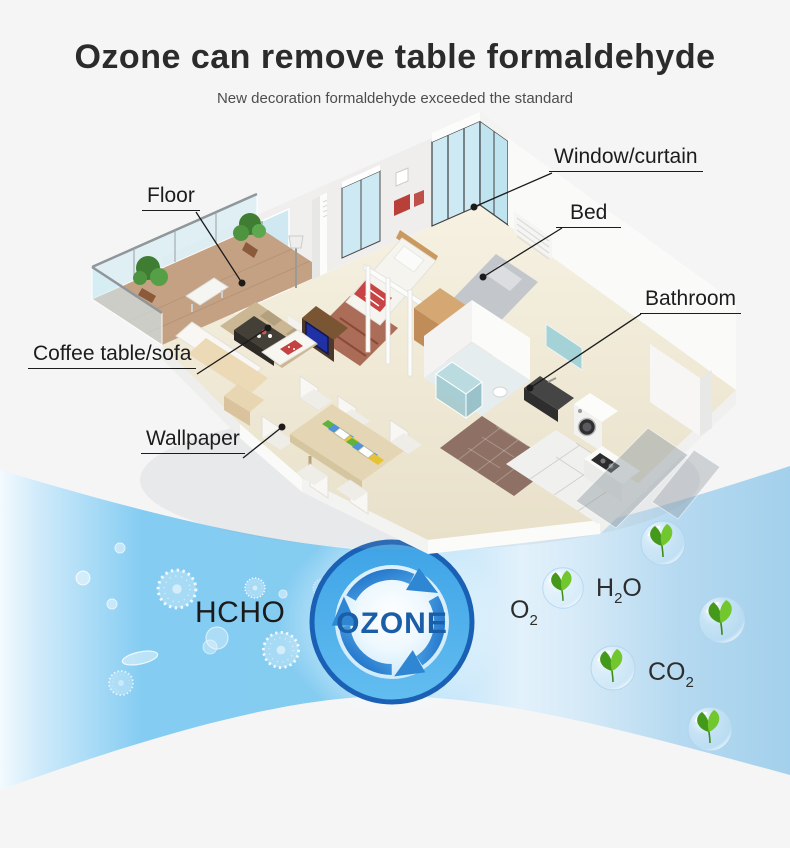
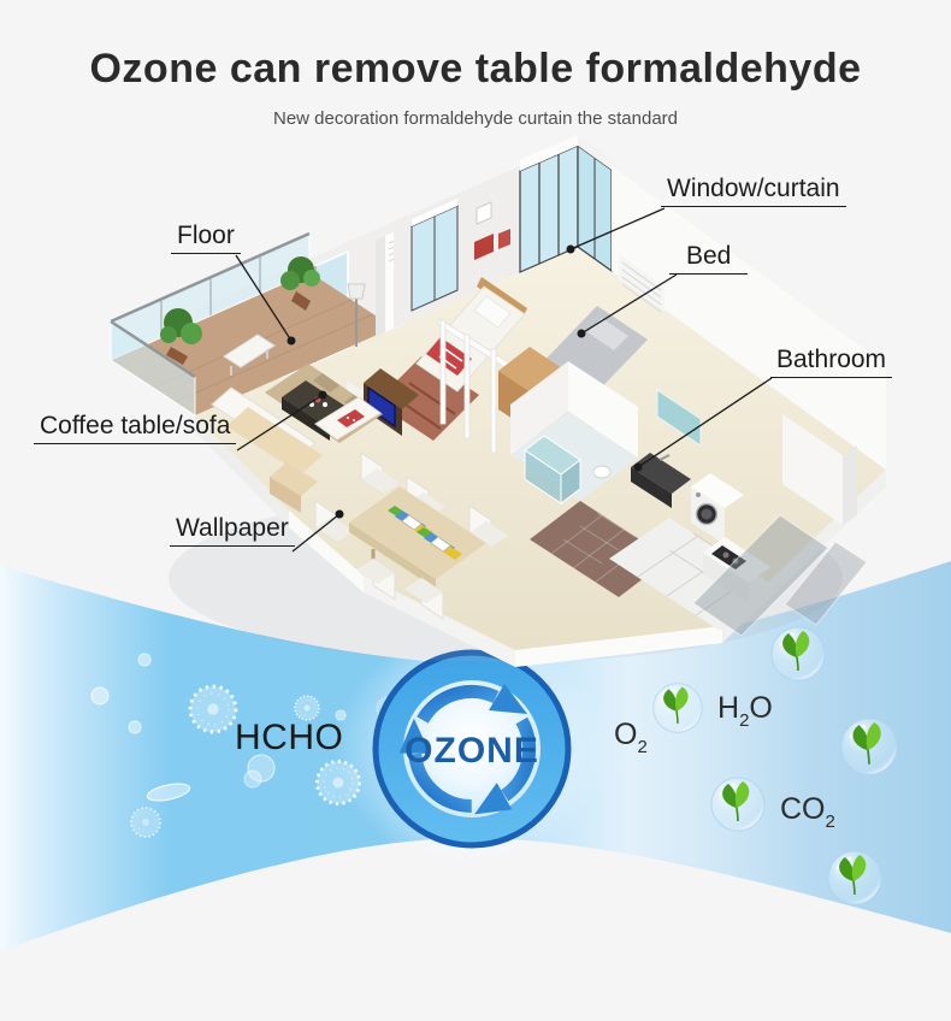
  OZONE
  Ozone can remove table formaldehyde
- New decoration formaldehyde exceeded the standard
+ New decoration formaldehyde curtain the standard
  Floor
  Window/curtain
  Bed
  Bathroom
  Coffee table/sofa
  Wallpaper
  HCHO
  O2
  H2O
  CO2
